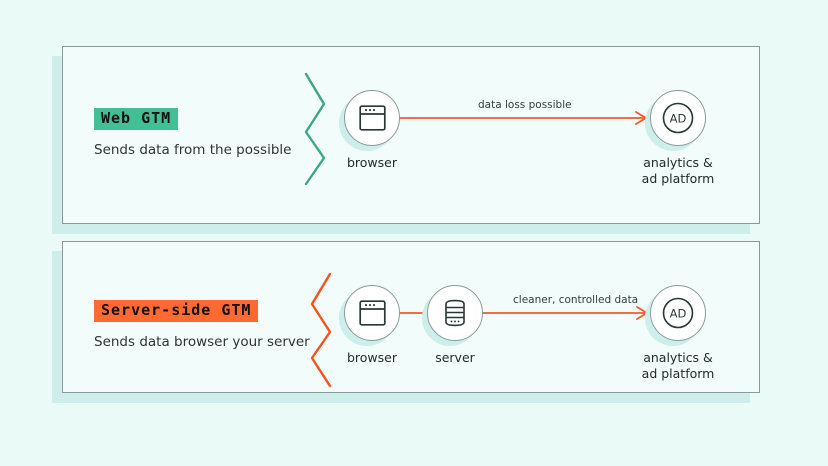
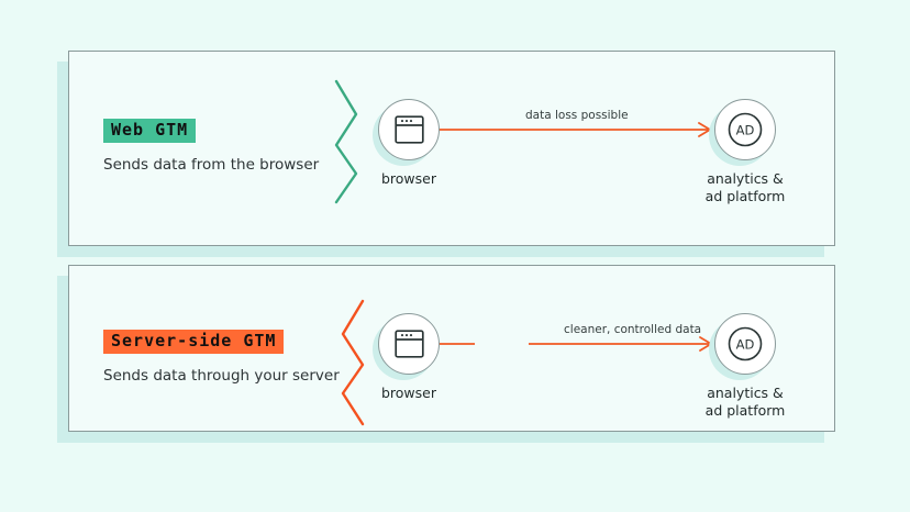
  Web GTM
- Sends data from the possible
+ Sends data from the browser
  data loss possible
  browser
  AD
  analytics &
  ad platform
  Server-side GTM
- Sends data browser your server
+ Sends data through your server
  cleaner, controlled data
  browser
- server
  AD
  analytics &
  ad platform
